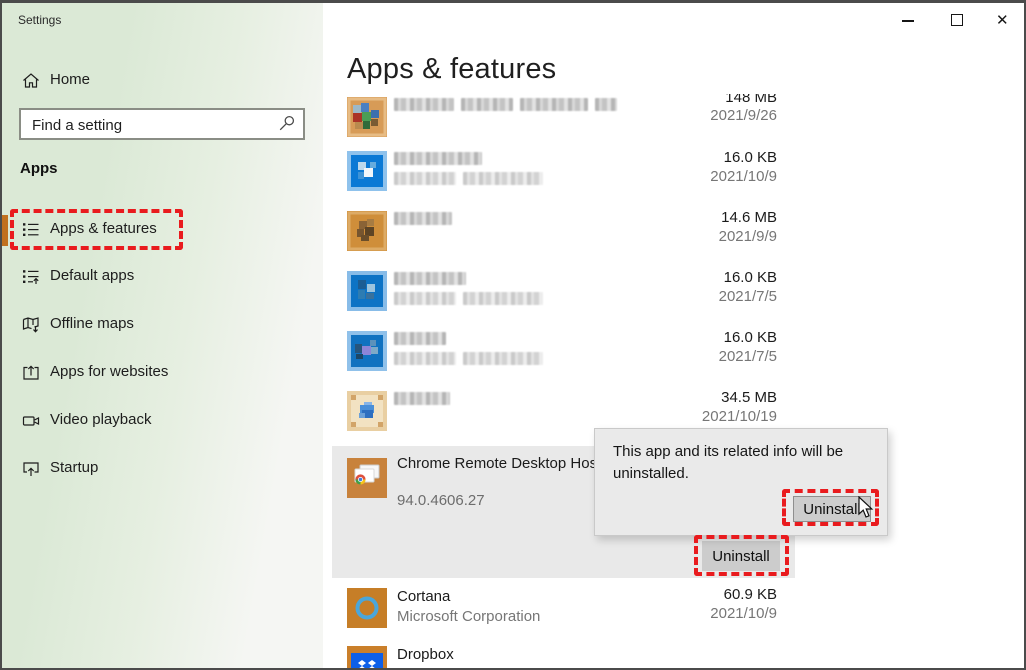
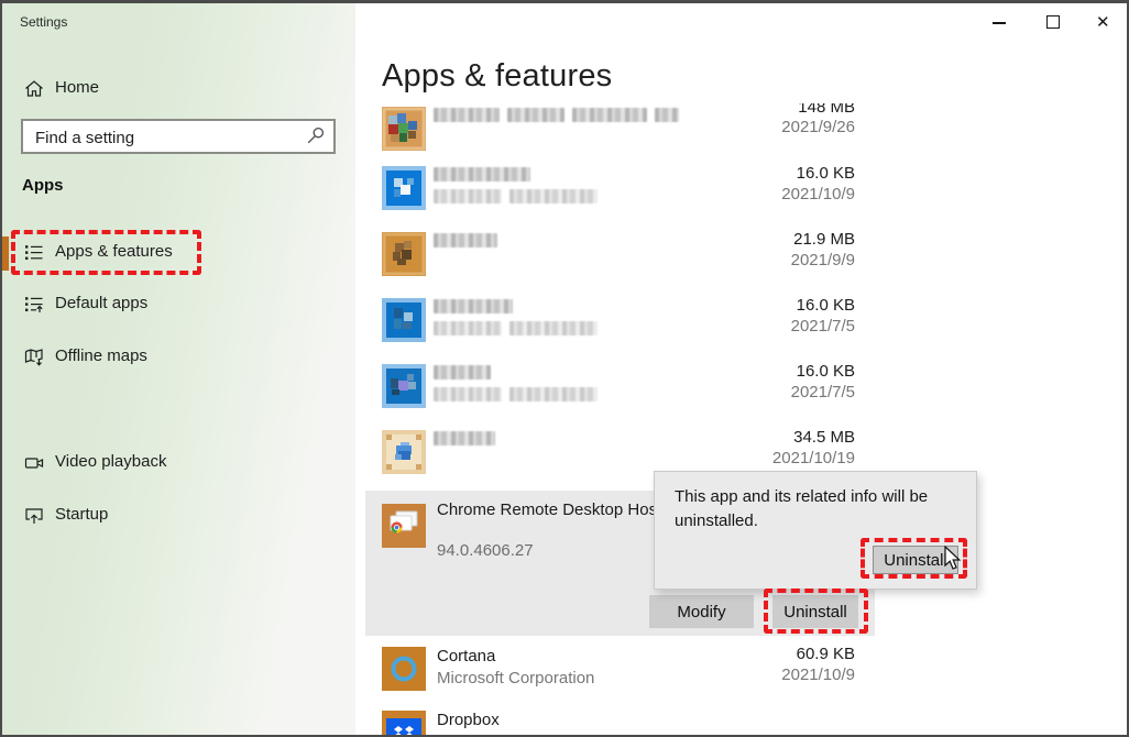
  Settings
  Home
  Find a setting
  Apps
  Apps & features
  Default apps
  Offline maps
- Apps for websites
  Video playback
  Startup
  Apps & features
  148 MB
  2021/9/26
  16.0 KB
  2021/10/9
- 14.6 MB
+ 21.9 MB
  2021/9/9
  16.0 KB
  2021/7/5
  16.0 KB
  2021/7/5
  34.5 MB
  2021/10/19
  Chrome Remote Desktop Ho
  94.0.4606.27
+ Modify
  Uninstall
  Cortana
  Microsoft Corporation
  60.9 KB
  2021/10/9
  Dropbox
  This app and its related info will be uninstalled.
  Uninstal
  ✕
